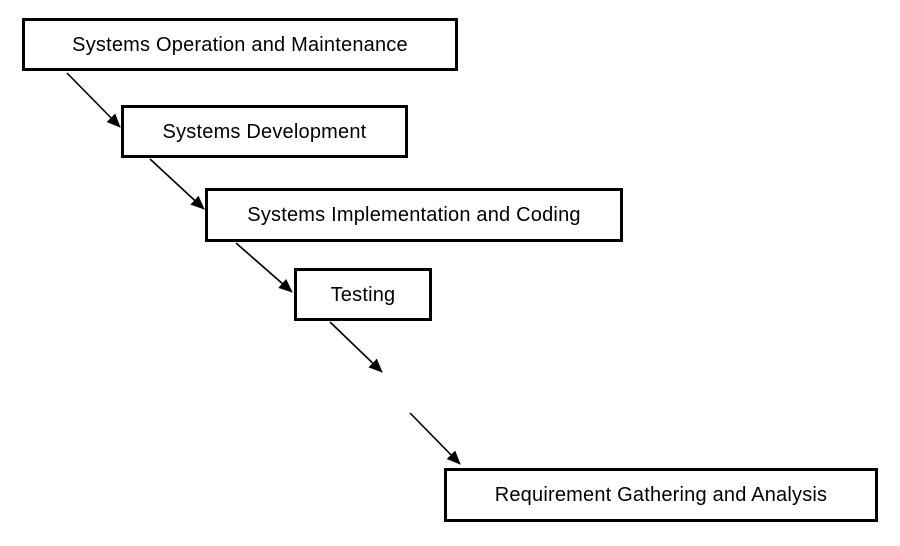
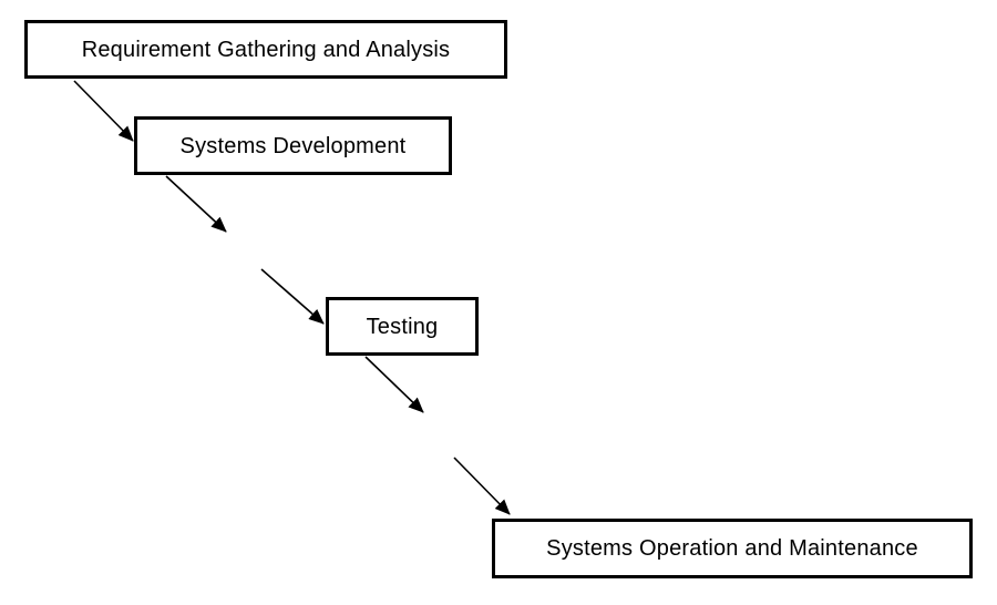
- Systems Operation and Maintenance
+ Requirement Gathering and Analysis
  Systems Development
- Systems Implementation and Coding
  Testing
- Requirement Gathering and Analysis
+ Systems Operation and Maintenance
